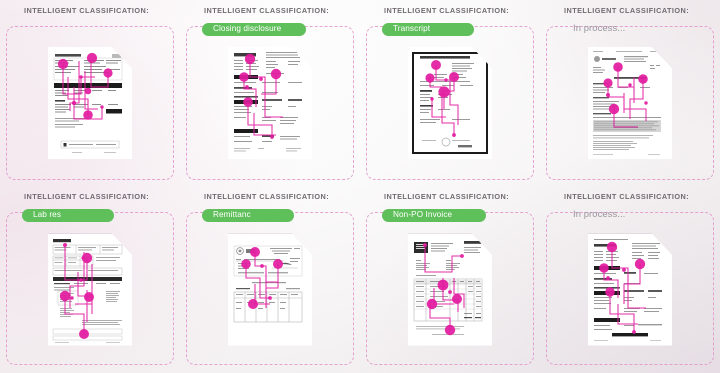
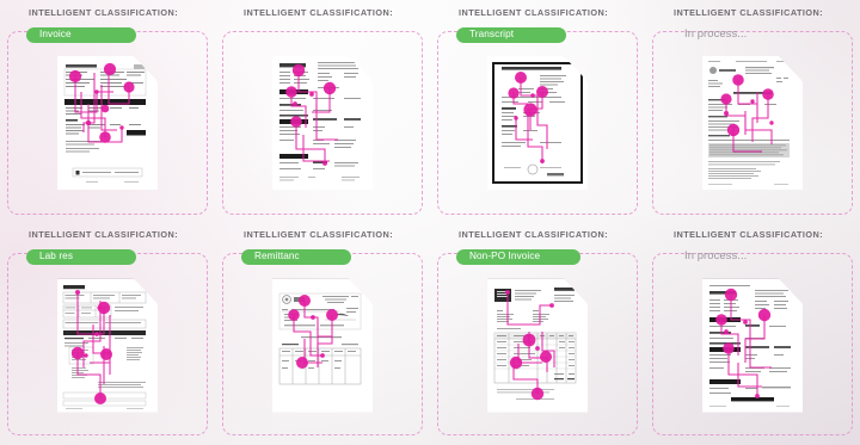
  INTELLIGENT CLASSIFICATION:
+ Invoice
  INTELLIGENT CLASSIFICATION:
- Closing disclosure
  INTELLIGENT CLASSIFICATION:
  Transcript
  INTELLIGENT CLASSIFICATION:
  In process...
  INTELLIGENT CLASSIFICATION:
  Lab res
  INTELLIGENT CLASSIFICATION:
  Remittanc
  INTELLIGENT CLASSIFICATION:
  Non-PO Invoice
  INTELLIGENT CLASSIFICATION:
  In process...
